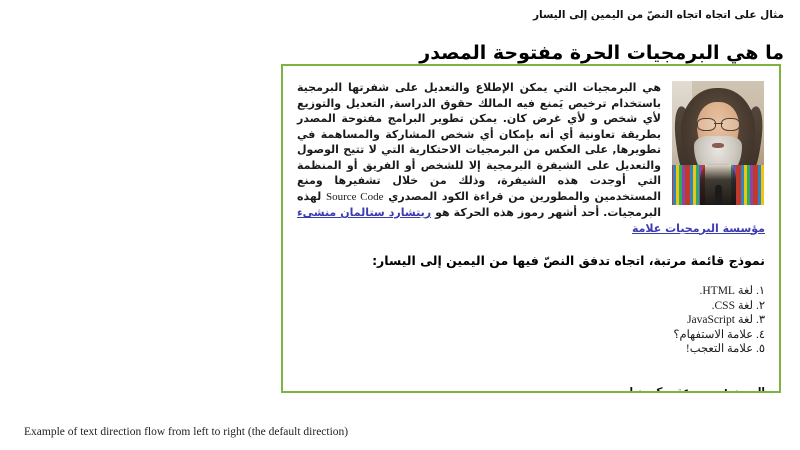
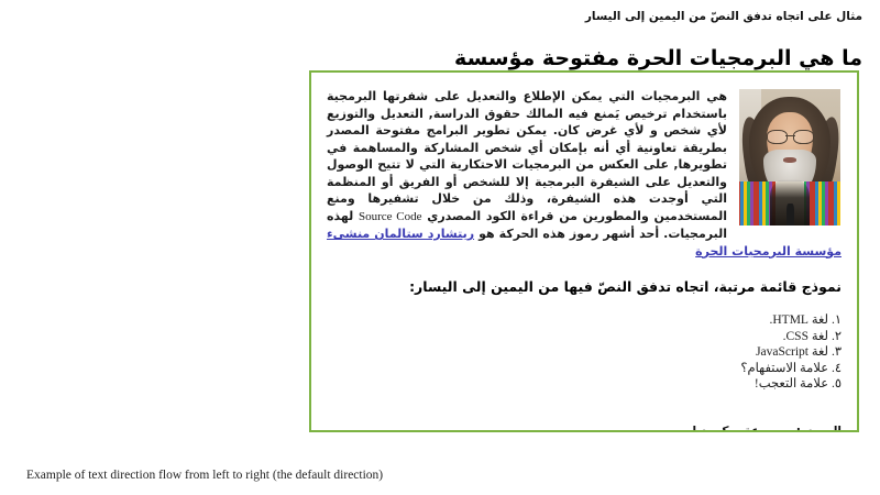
- مثال على اتجاه اتجاه النصّ من اليمين إلى اليسار
+ مثال على اتجاه تدفق النصّ من اليمين إلى اليسار
- ما هي البرمجيات الحرة مفتوحة المصدر
+ ما هي البرمجيات الحرة مفتوحة مؤسسة
- هي البرمجيات التي يمكن الإطلاع والتعديل على شفرتها البرمجية باستخدام ترخيص يَمنع فيه المالك حقوق الدراسة, التعديل والتوزيع لأي شخص و لأي غرض كان. يمكن تطوير البرامج مفتوحة المصدر بطريقة تعاونية أي أنه بإمكان أي شخص المشاركة والمساهمة في تطويرها, على العكس من البرمجيات الاحتكارية التي لا تتيح الوصول والتعديل على الشيفرة البرمجية إلا للشخص أو الفريق أو المنظمة التي أوجدت هذه الشيفرة، وذلك من خلال تشفيرها ومنع المستخدمين والمطورين من قراءة الكود المصدري Source Code لهذه البرمجيات. أحد أشهر رموز هذه الحركة هو ريتشارد ستالمان منشىء مؤسسة البرمجيات علامة
+ هي البرمجيات التي يمكن الإطلاع والتعديل على شفرتها البرمجية باستخدام ترخيص يَمنع فيه المالك حقوق الدراسة, التعديل والتوزيع لأي شخص و لأي غرض كان. يمكن تطوير البرامج مفتوحة المصدر بطريقة تعاونية أي أنه بإمكان أي شخص المشاركة والمساهمة في تطويرها, على العكس من البرمجيات الاحتكارية التي لا تتيح الوصول والتعديل على الشيفرة البرمجية إلا للشخص أو الفريق أو المنظمة التي أوجدت هذه الشيفرة، وذلك من خلال تشفيرها ومنع المستخدمين والمطورين من قراءة الكود المصدري Source Code لهذه البرمجيات. أحد أشهر رموز هذه الحركة هو ريتشارد ستالمان منشىء مؤسسة البرمجيات الحرة
  نموذج قائمة مرتبة، اتجاه تدفق النصّ فيها من اليمين إلى اليسار:
  ١. لغة HTML.
  ٢. لغة CSS.
  ٣. لغة JavaScript
  ٤. علامة الاستفهام؟
  ٥. علامة التعجب!
  المصدر: موسوعة ويكيبيديا
  Example of text direction flow from left to right (the default direction)
